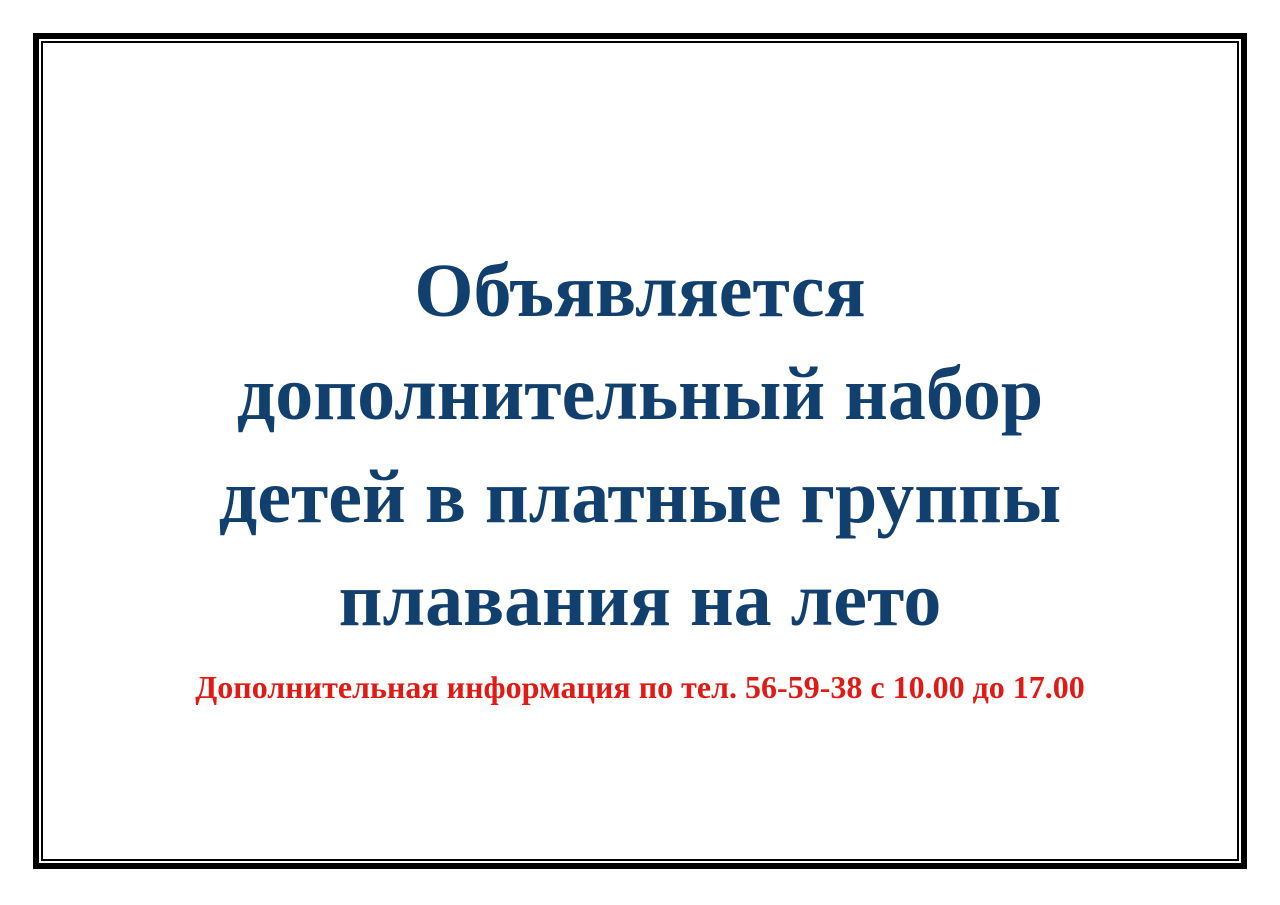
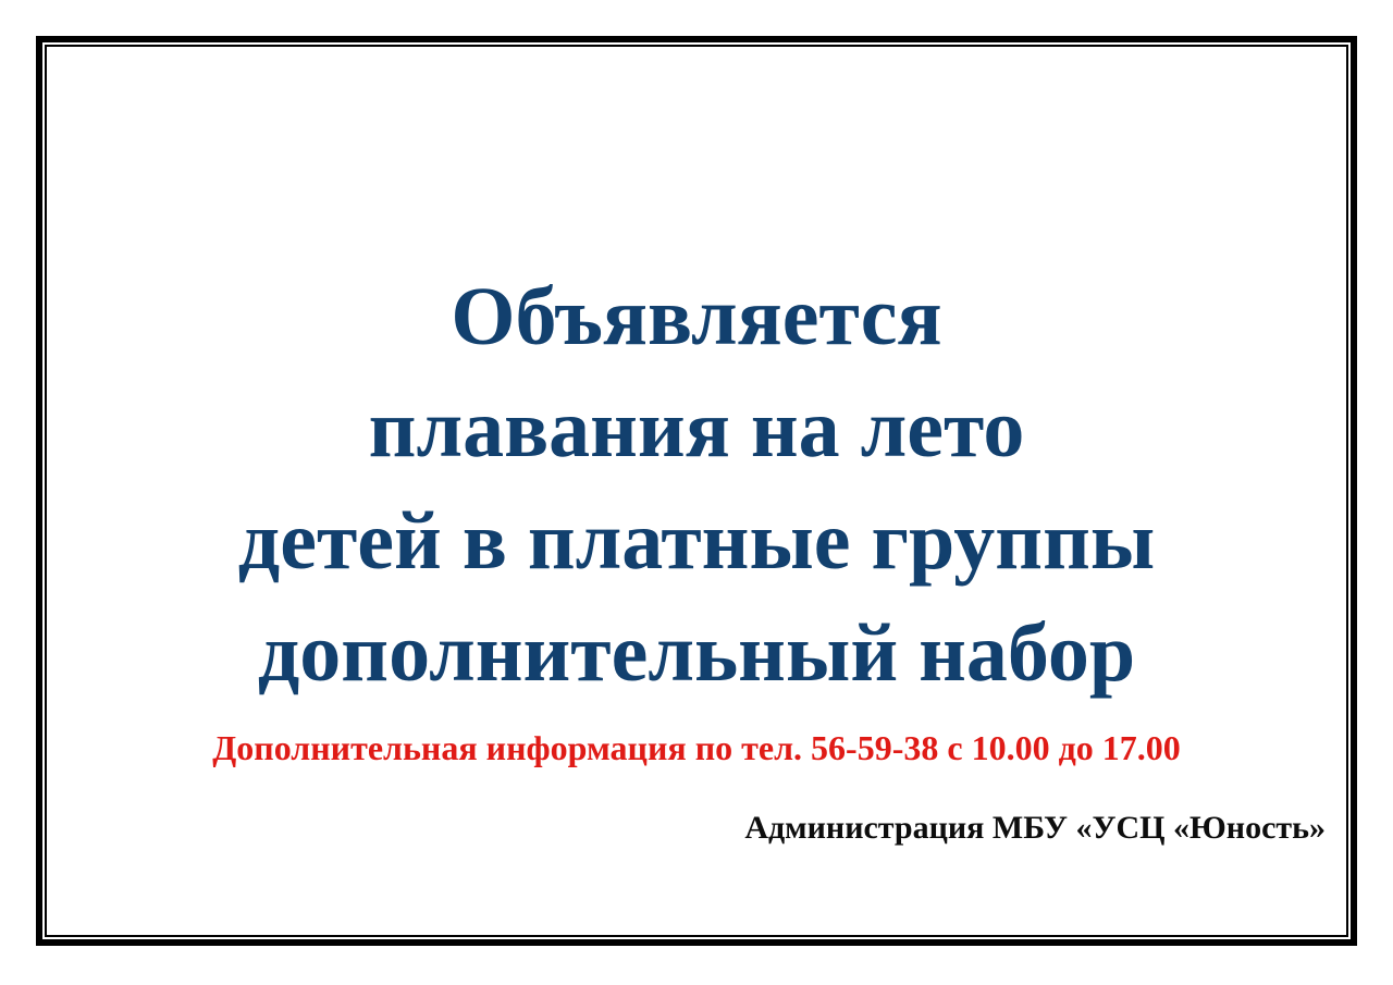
  Объявляется
- дополнительный набор
+ плавания на лето
  детей в платные группы
- плавания на лето
+ дополнительный набор
  Дополнительная информация по тел. 56-59-38 с 10.00 до 17.00
+ Администрация МБУ «УСЦ «Юность»
